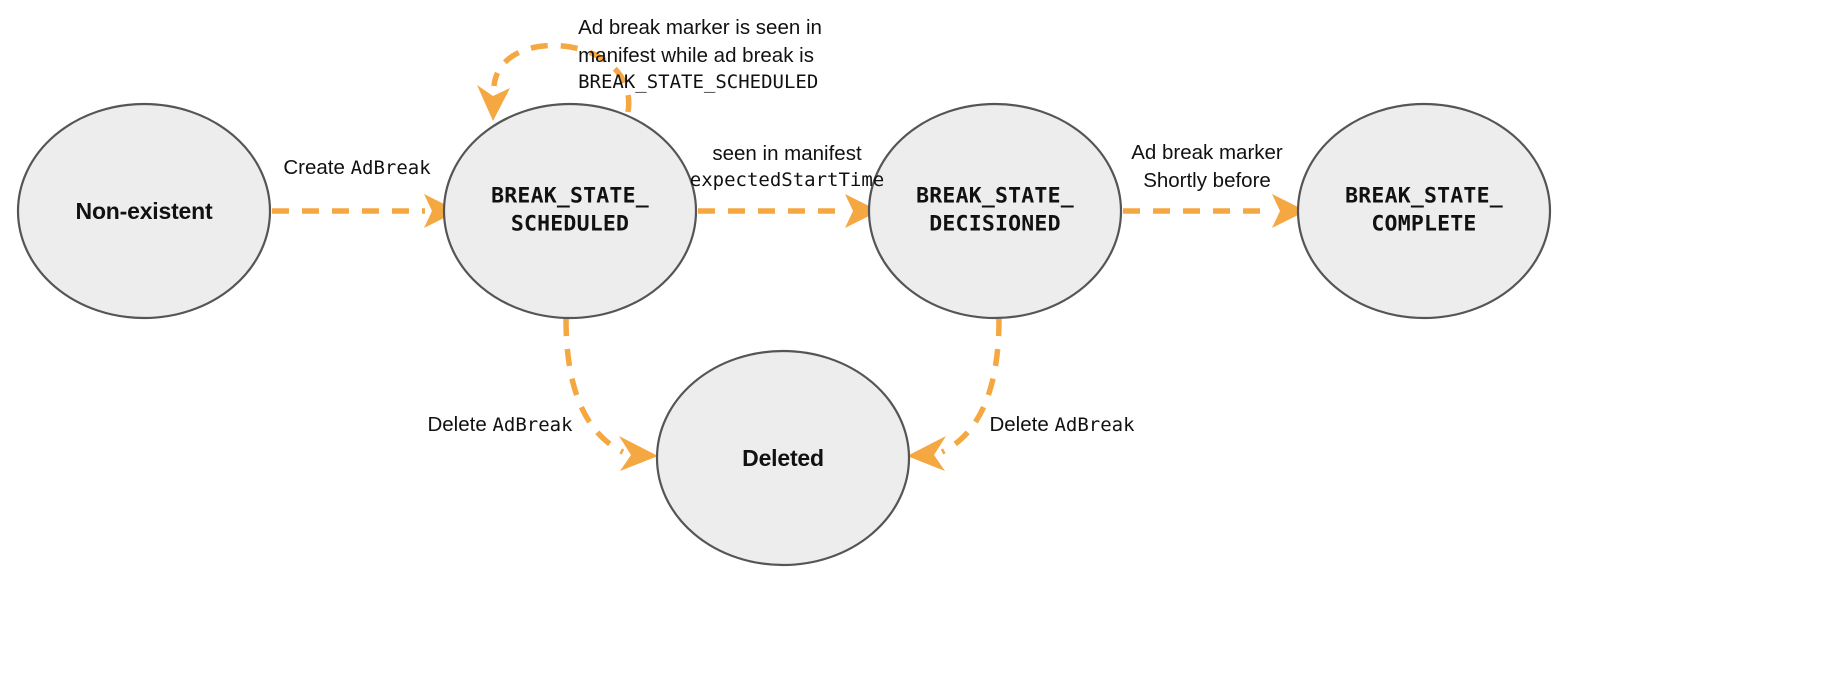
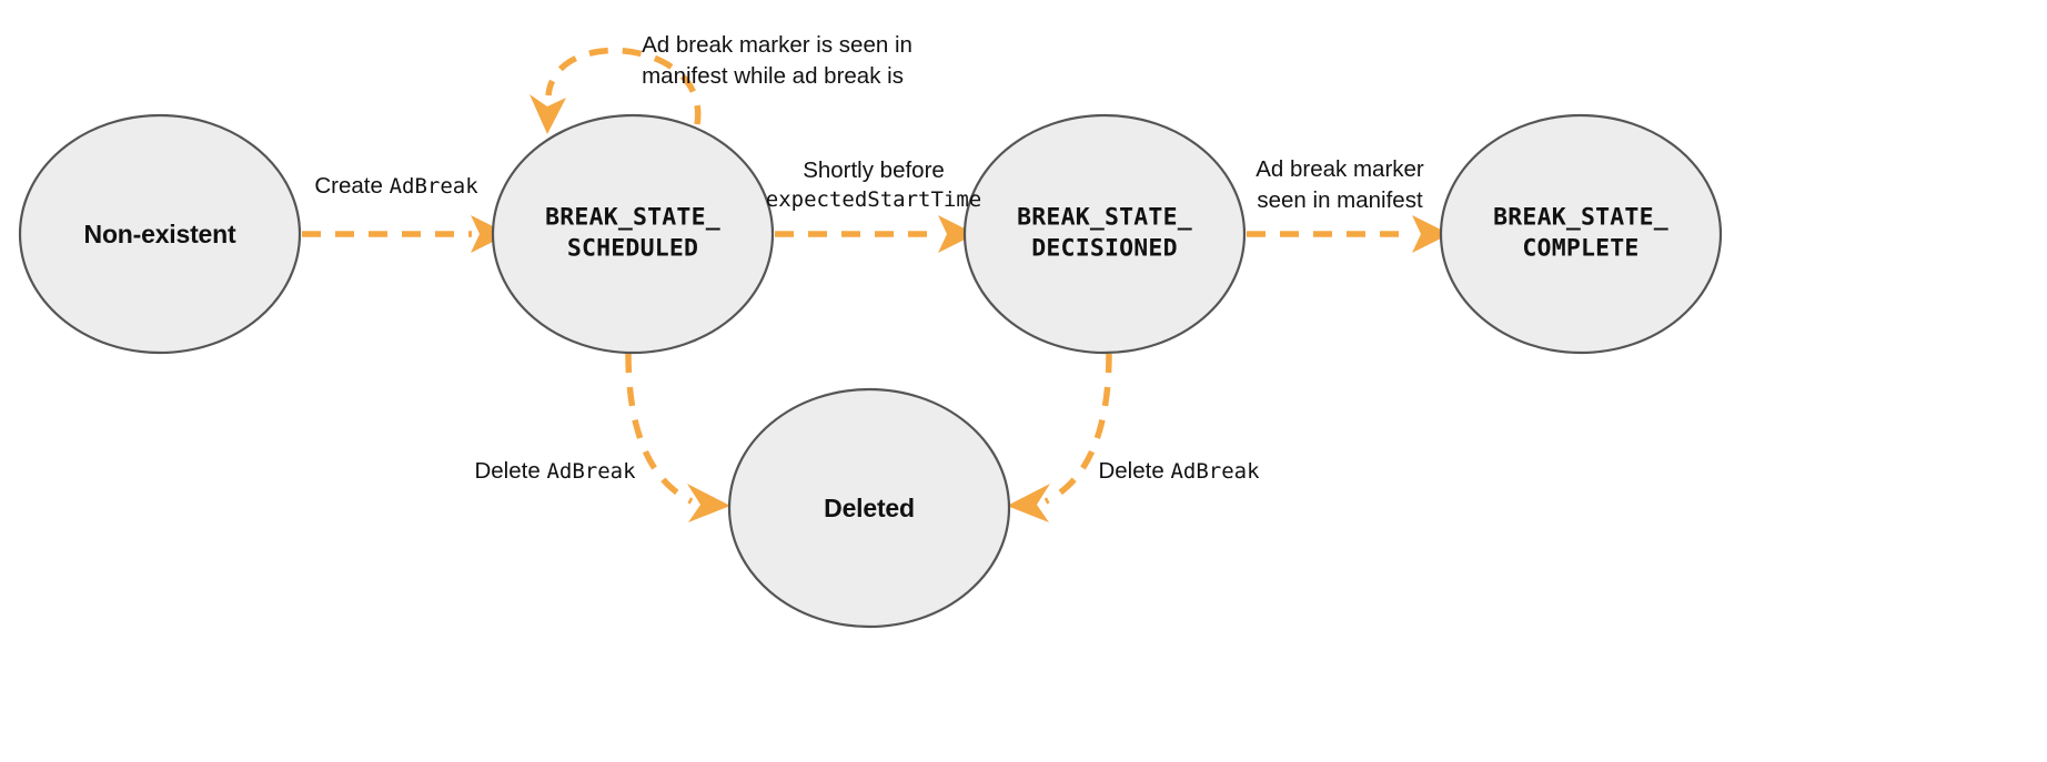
  Non-existent
  BREAK_STATE_
  SCHEDULED
  BREAK_STATE_
  DECISIONED
  BREAK_STATE_
  COMPLETE
  Deleted
  Create AdBreak
  Ad break marker is seen in
  manifest while ad break is
- BREAK_STATE_SCHEDULED
- seen in manifest
+ Shortly before
  expectedStartTime
  Ad break marker
- Shortly before
+ seen in manifest
  Delete AdBreak
  Delete AdBreak
